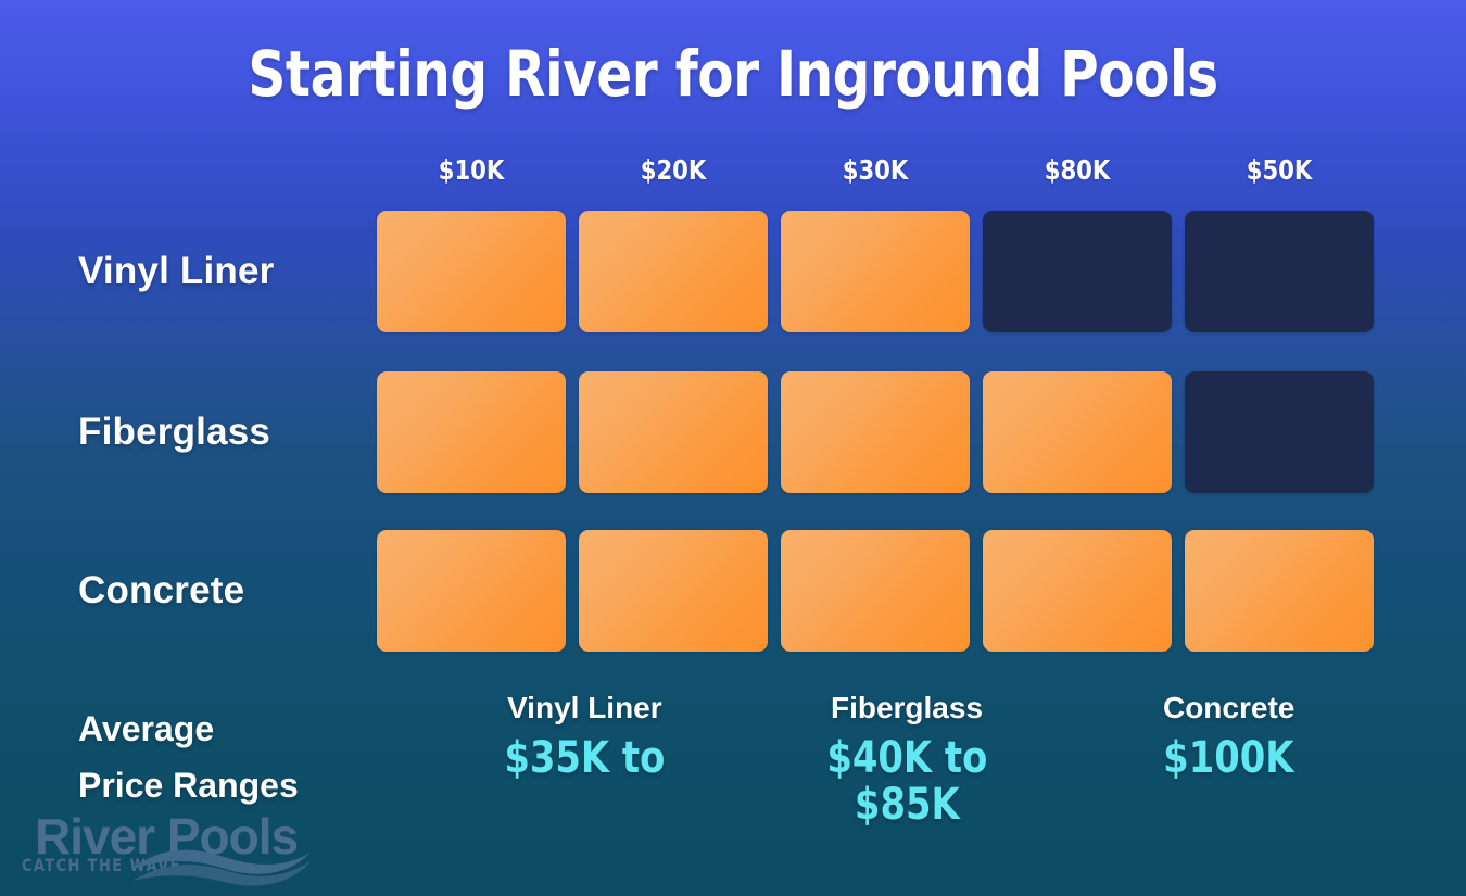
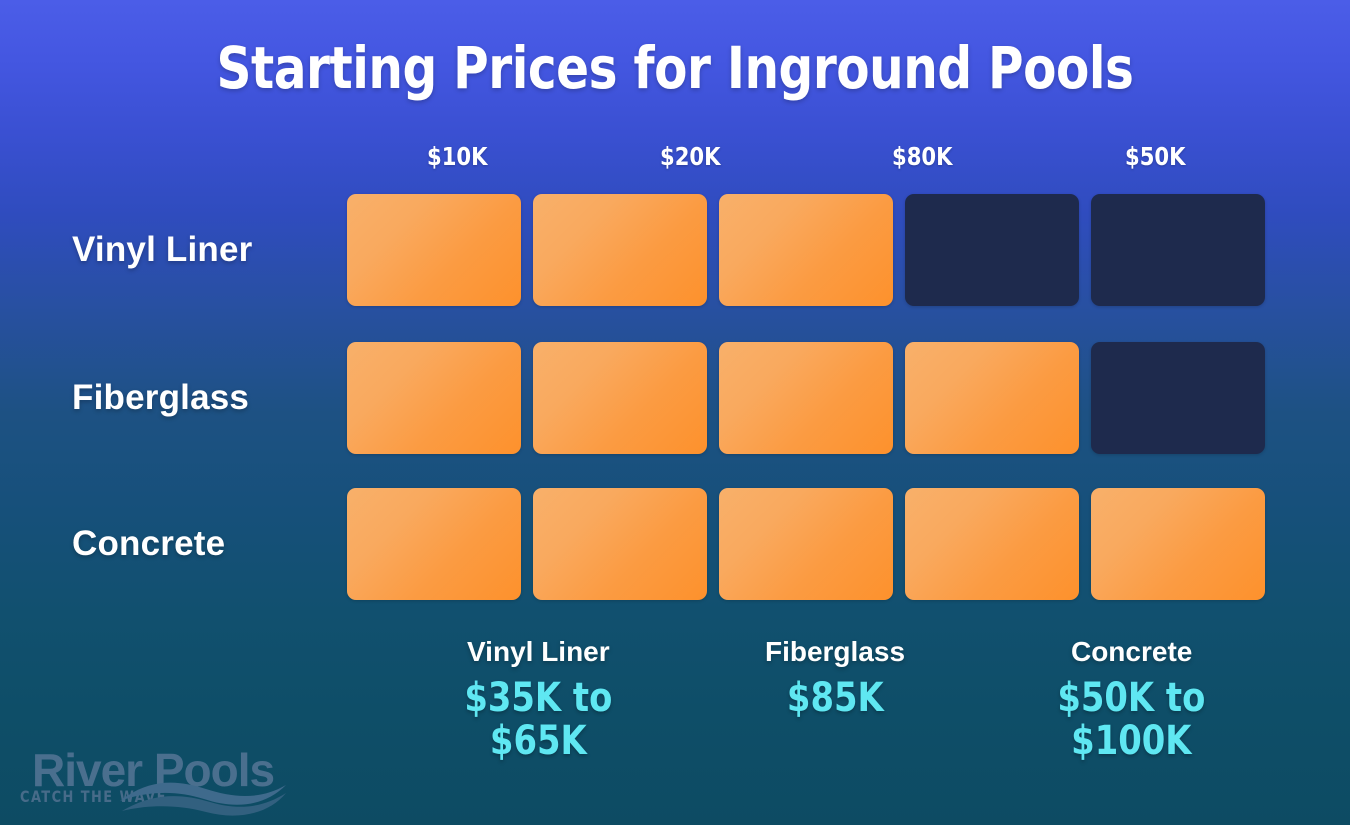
- Starting River for Inground Pools
+ Starting Prices for Inground Pools
  $10K
  $20K
- $30K
  $80K
  $50K
  Vinyl Liner
  Fiberglass
  Concrete
- Average
- Price Ranges
  Vinyl Liner
  $35K to
+ $65K
  Fiberglass
- $40K to
  $85K
  Concrete
+ $50K to
  $100K
  River Pools
  CATCH THEAVE
